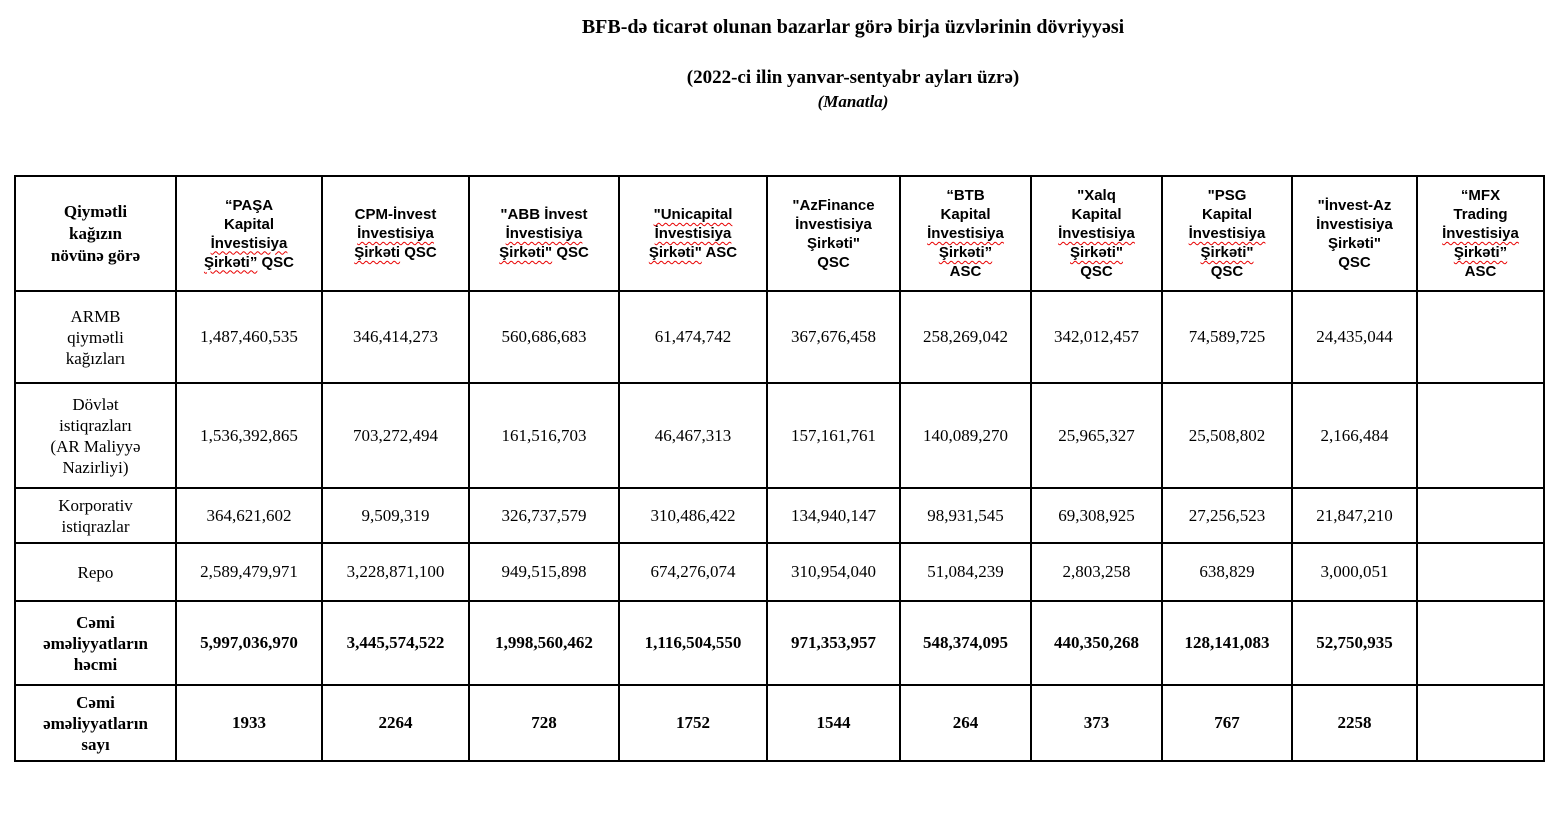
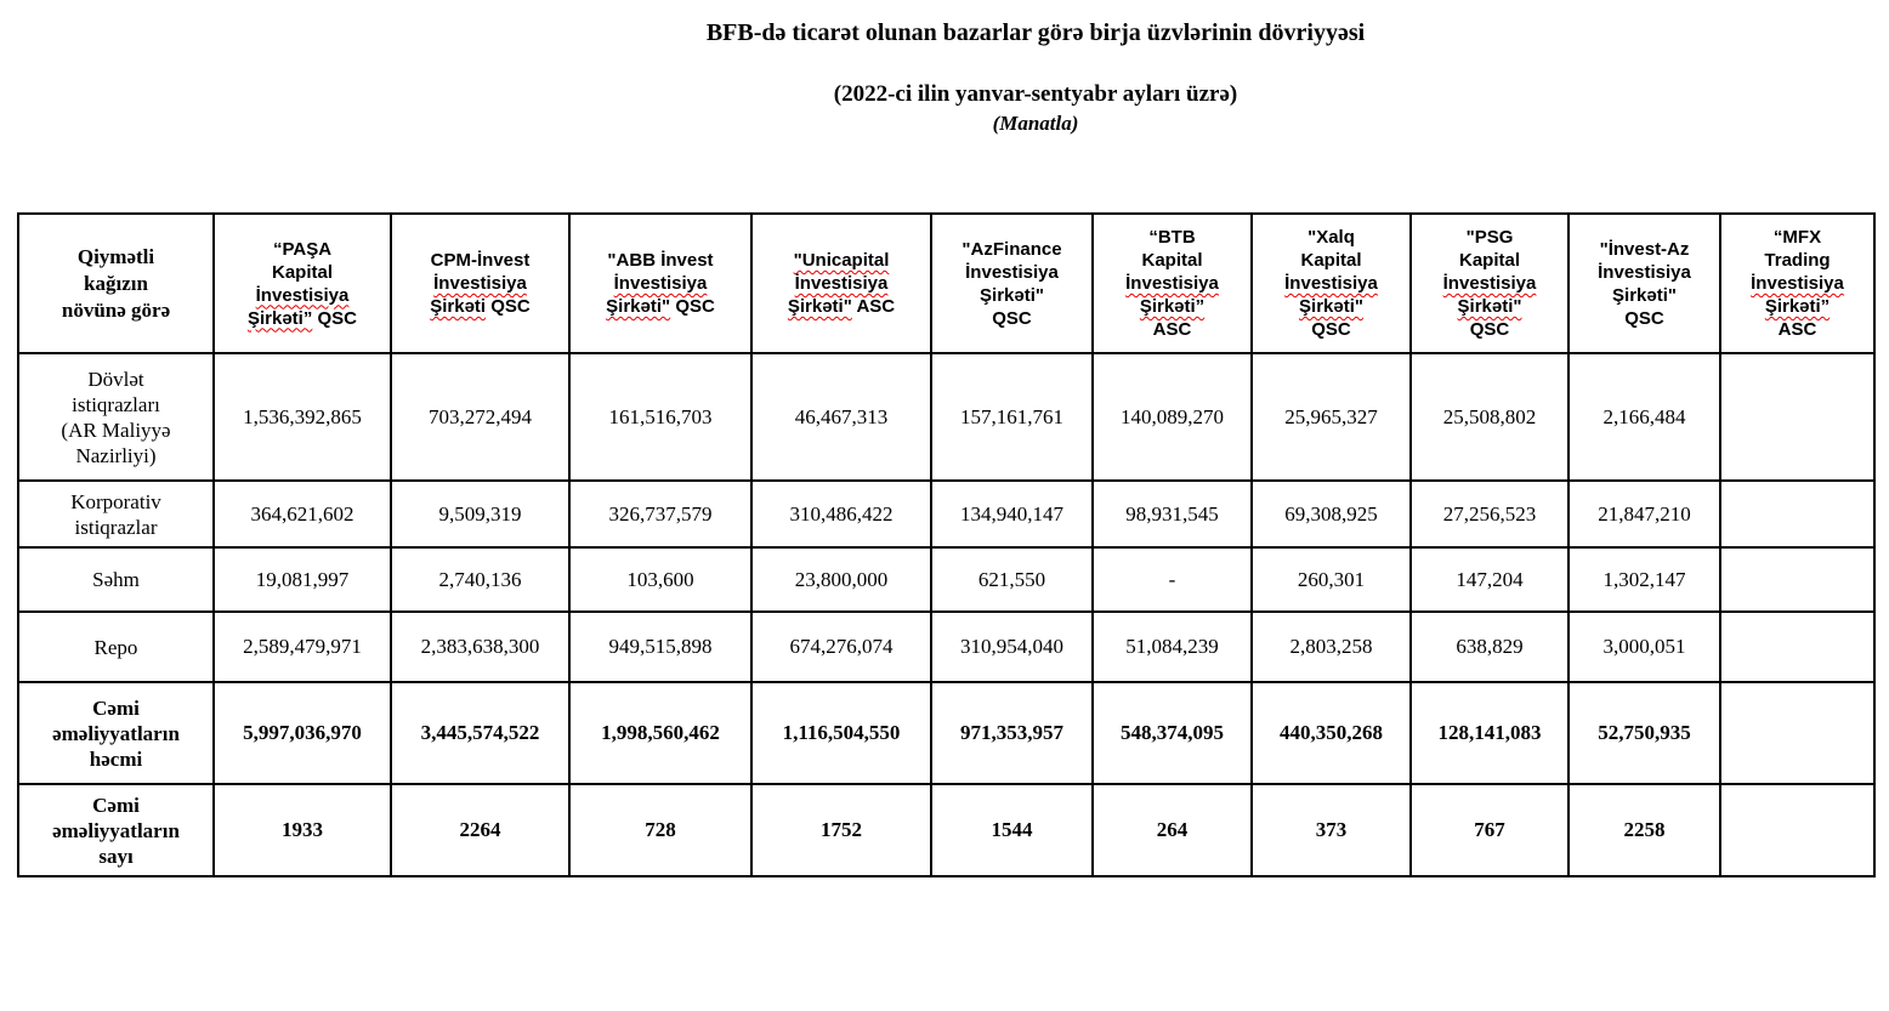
  BFB-də ticarət olunan bazarlar görə birja üzvlərinin dövriyyəsi
  (2022-ci ilin yanvar-sentyabr ayları üzrə)
  (Manatla)
  Qiymətlikağızınnövünə görə	“PAŞAKapitalİnvestisiyaŞirkəti” QSC	CPM-İnvestİnvestisiyaŞirkəti QSC	"ABB İnvestİnvestisiyaŞirkəti" QSC	"UnicapitalİnvestisiyaŞirkəti" ASC	"AzFinanceİnvestisiyaŞirkəti"QSC	“BTBKapitalİnvestisiyaŞirkəti”ASC	"XalqKapitalİnvestisiyaŞirkəti"QSC	"PSGKapitalİnvestisiyaŞirkəti"QSC	"İnvest-AzİnvestisiyaŞirkəti"QSC	“MFXTradingİnvestisiyaŞirkəti”ASC
- ARMBqiymətlikağızları	1,487,460,535	346,414,273	560,686,683	61,474,742	367,676,458	258,269,042	342,012,457	74,589,725	24,435,044
  Dövlətistiqrazları(AR MaliyyəNazirliyi)	1,536,392,865	703,272,494	161,516,703	46,467,313	157,161,761	140,089,270	25,965,327	25,508,802	2,166,484
  Korporativistiqrazlar	364,621,602	9,509,319	326,737,579	310,486,422	134,940,147	98,931,545	69,308,925	27,256,523	21,847,210
+ Səhm	19,081,997	2,740,136	103,600	23,800,000	621,550	-	260,301	147,204	1,302,147
- Repo	2,589,479,971	3,228,871,100	949,515,898	674,276,074	310,954,040	51,084,239	2,803,258	638,829	3,000,051
+ Repo	2,589,479,971	2,383,638,300	949,515,898	674,276,074	310,954,040	51,084,239	2,803,258	638,829	3,000,051
  Cəmiəməliyyatlarınhəcmi	5,997,036,970	3,445,574,522	1,998,560,462	1,116,504,550	971,353,957	548,374,095	440,350,268	128,141,083	52,750,935
  Cəmiəməliyyatlarınsayı	1933	2264	728	1752	1544	264	373	767	2258
